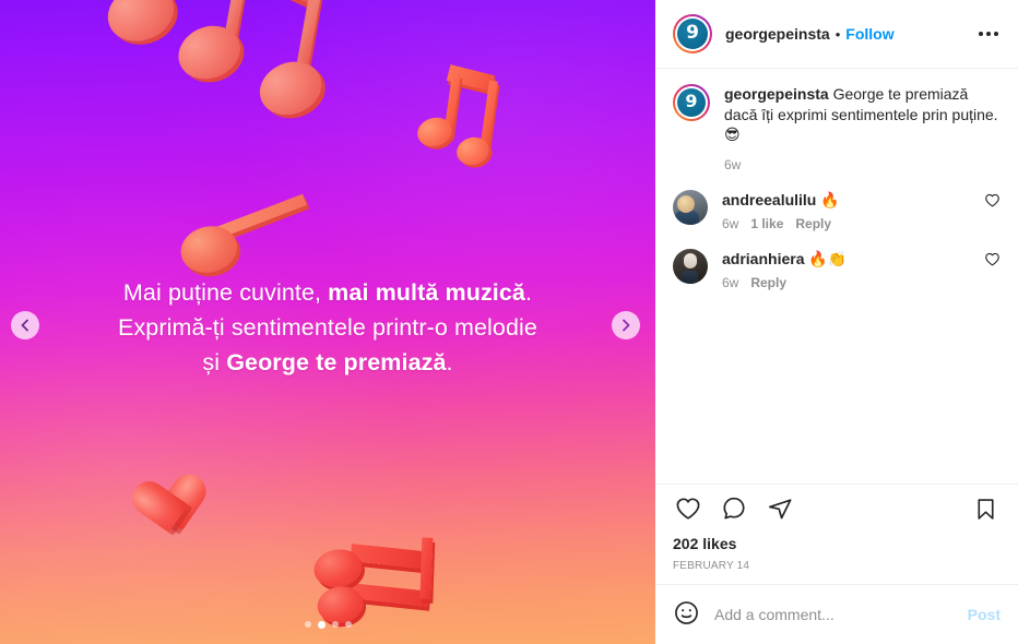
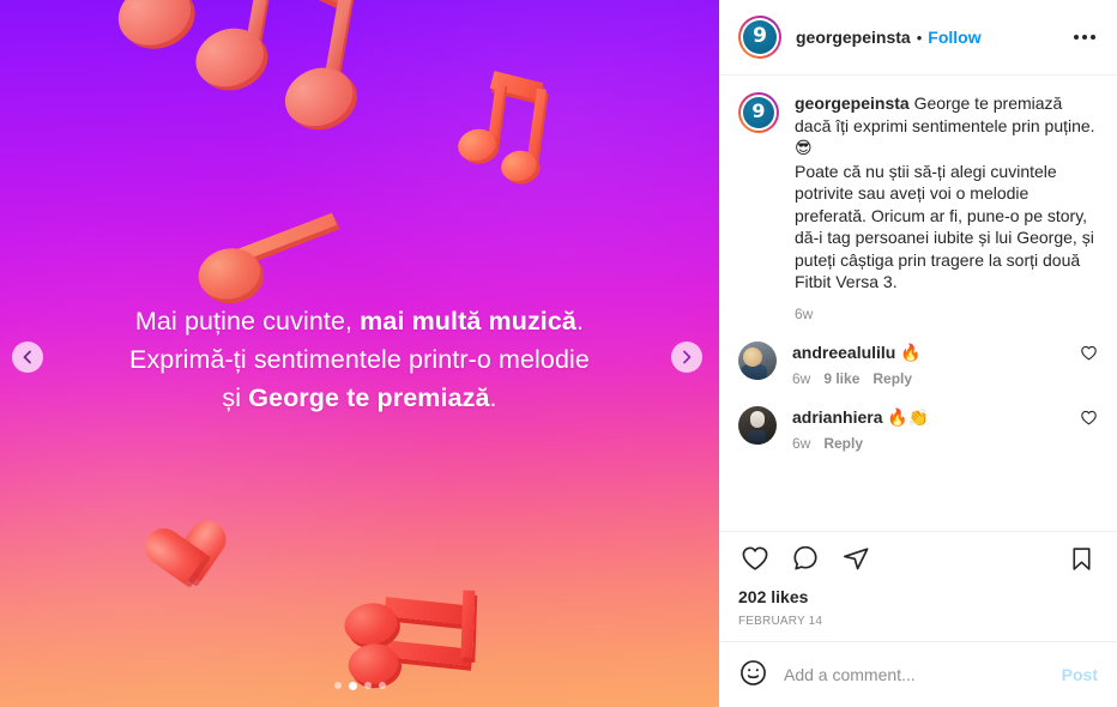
  Mai puține cuvinte, mai multă muzică.
  Exprimă-ți sentimentele printr-o melodie
  și George te premiază.
  9
  georgepeinsta
  •
  Follow
  9
  georgepeinsta George te premiază dacă îți exprimi sentimentele prin puține.😎
+ Poate că nu știi să-ți alegi cuvintele potrivite sau aveți voi o melodie preferată. Oricum ar fi, pune-o pe story, dă-i tag persoanei iubite și lui George, și puteți câștiga prin tragere la sorți două Fitbit Versa 3.
  6w
  andreealulilu 🔥
  6w
- 1 like
+ 9 like
  Reply
  adrianhiera 🔥👏
  6w
  Reply
  202 likes
  FEBRUARY 14
  Add a comment...
  Post
